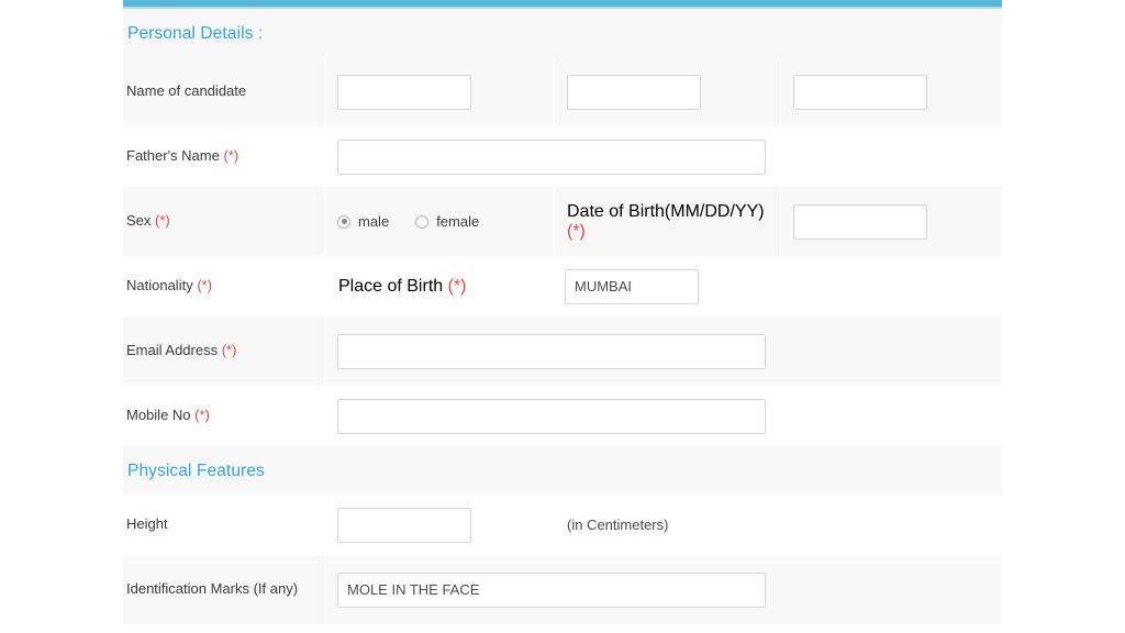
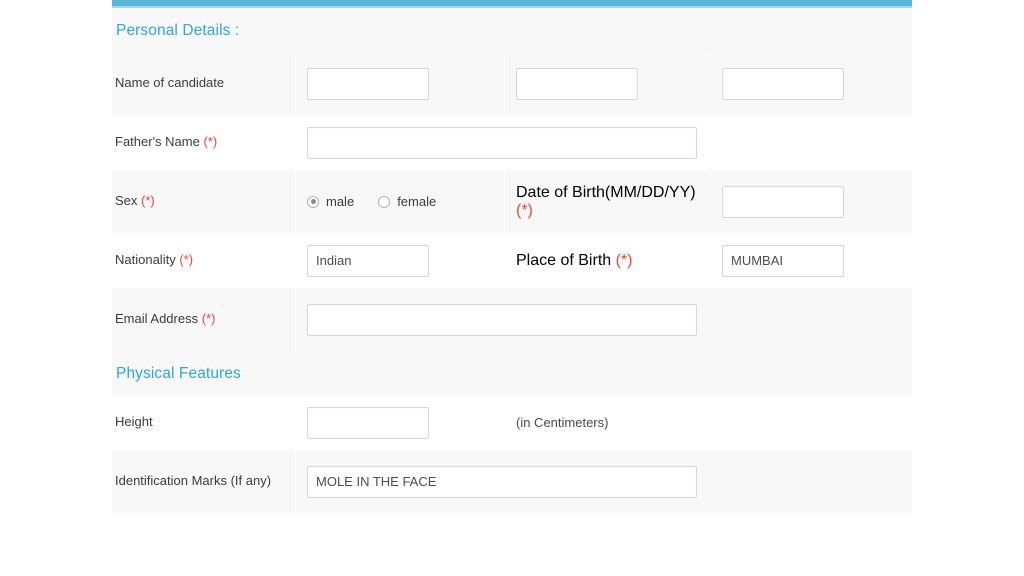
  Personal Details :
  Name of candidate
  Father's Name (*)
  Sex (*)
  male
  female
  Date of Birth(MM/DD/YY) (*)
  Nationality (*)
+ Indian
  Place of Birth (*)
  MUMBAI
  Email Address (*)
- Mobile No (*)
  Physical Features
  Height
  (in Centimeters)
  Identification Marks (If any)
  MOLE IN THE FACE
